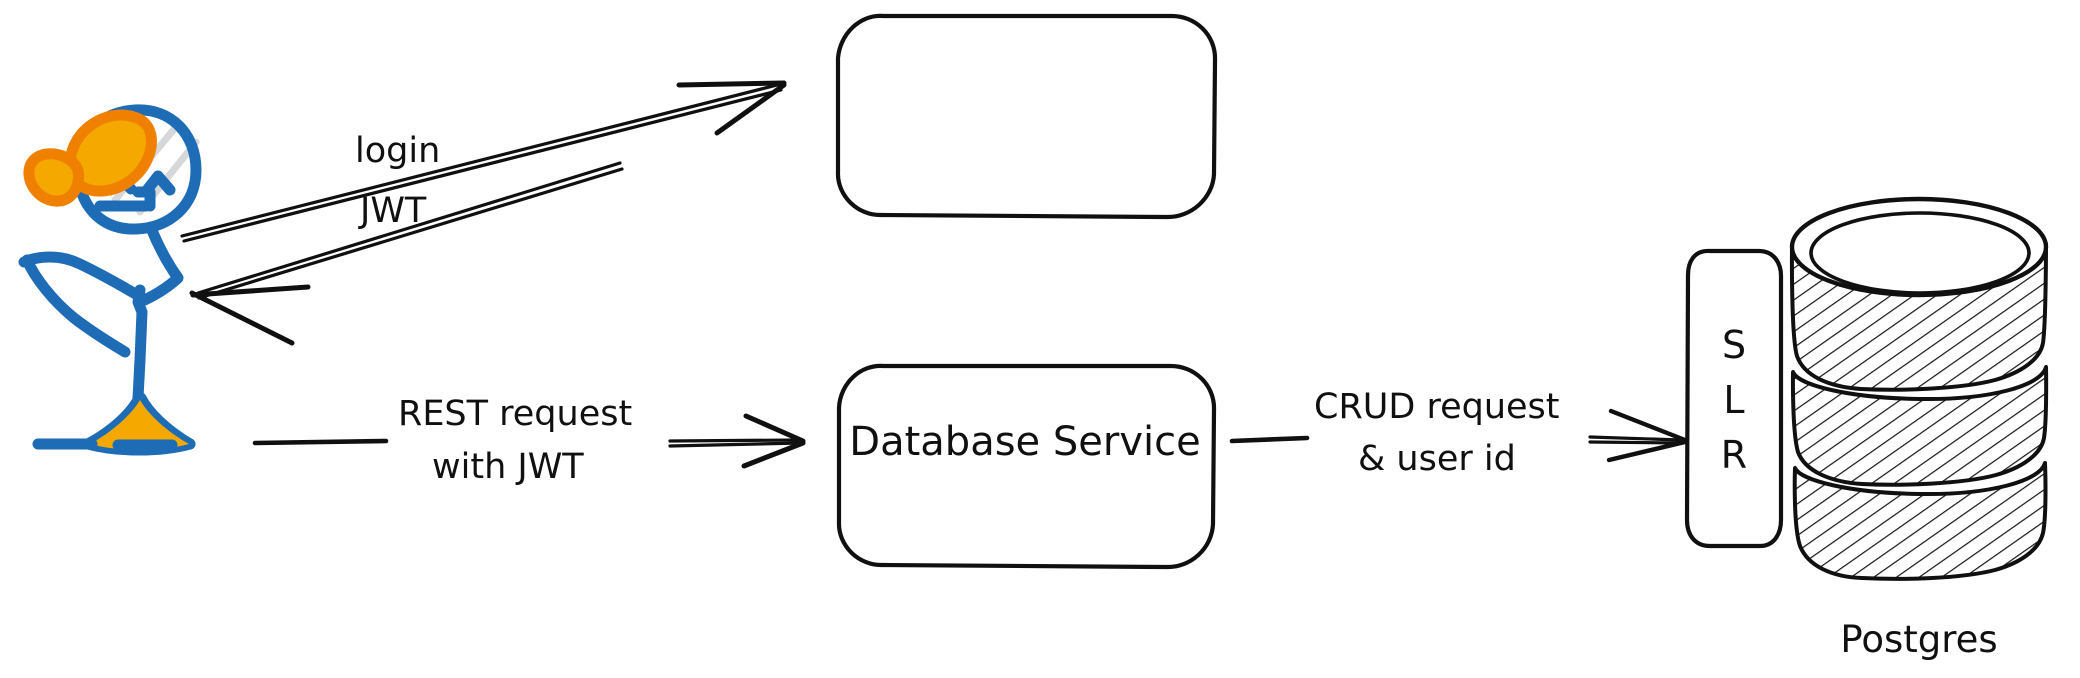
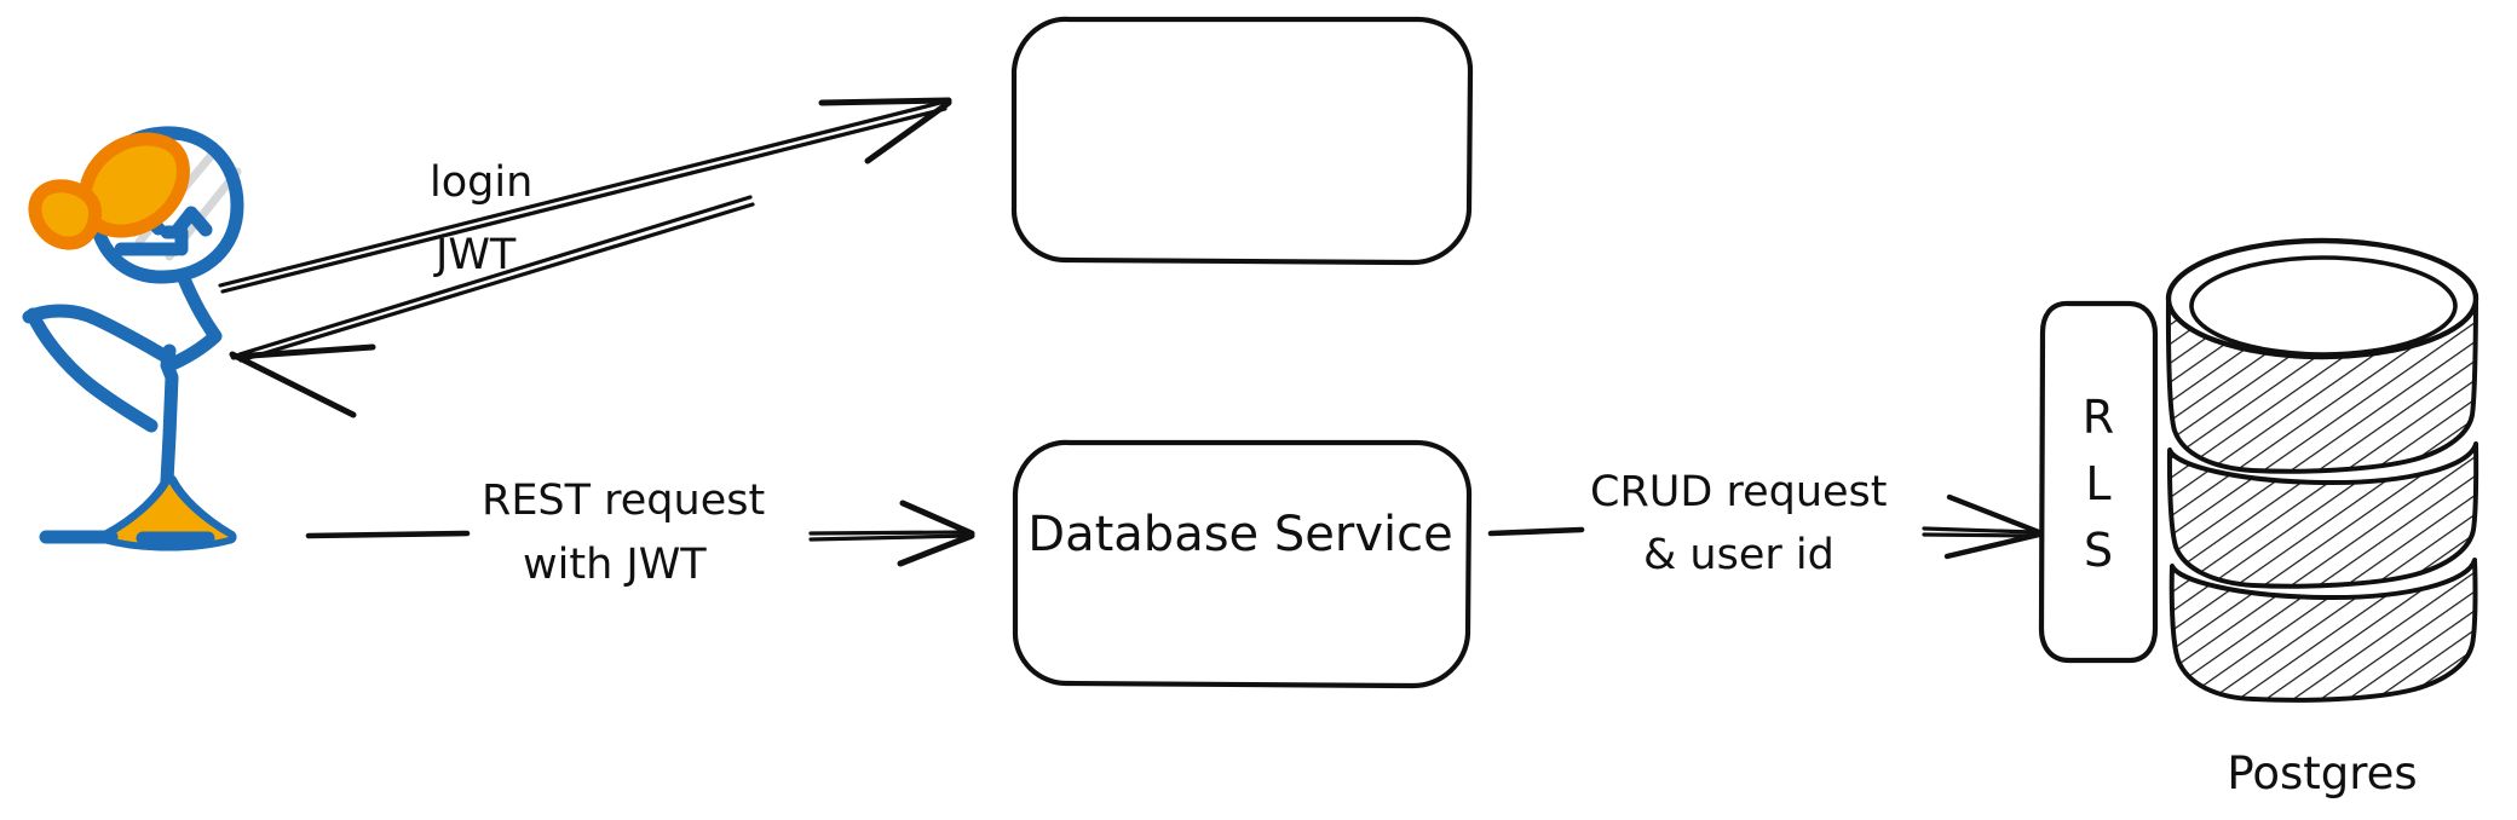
  login
  JWT
  REST request
  with JWT
  Database Service
  CRUD request
  & user id
- S
+ R
  L
- R
+ S
  Postgres
